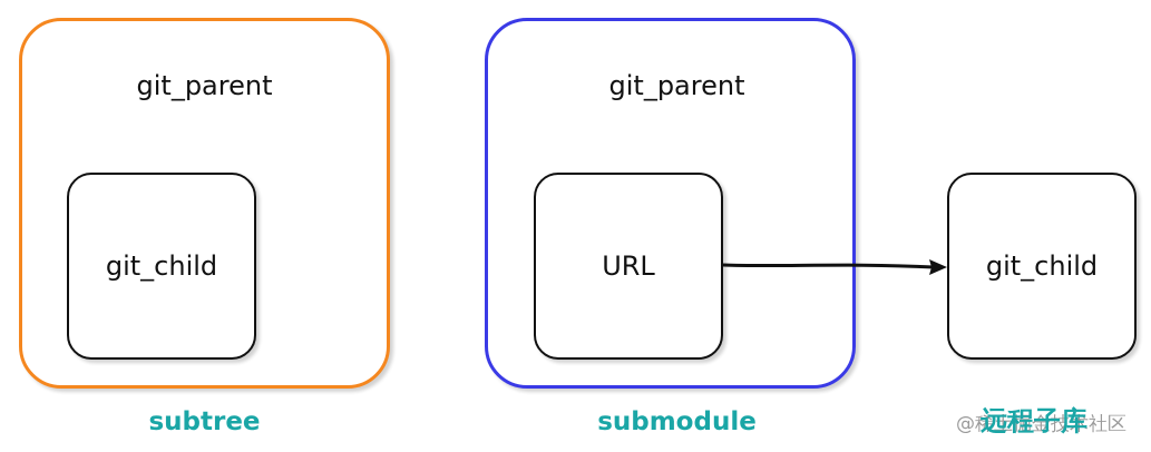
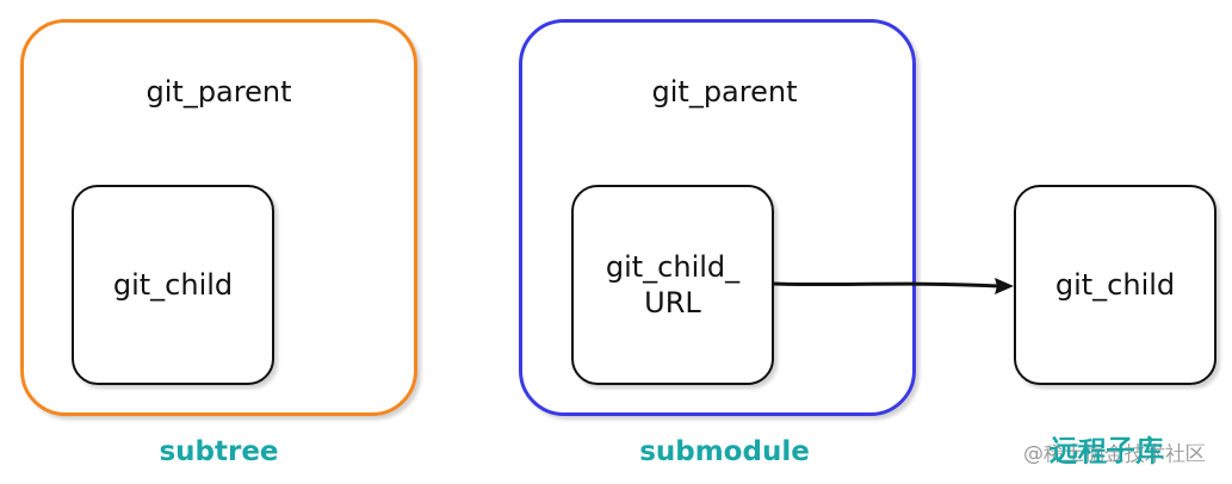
  git_parent
  git_child
  subtree
  git_parent
+ git_child_
  URL
  submodule
  git_child
  @稀土掘金技术社区
  远程子库
